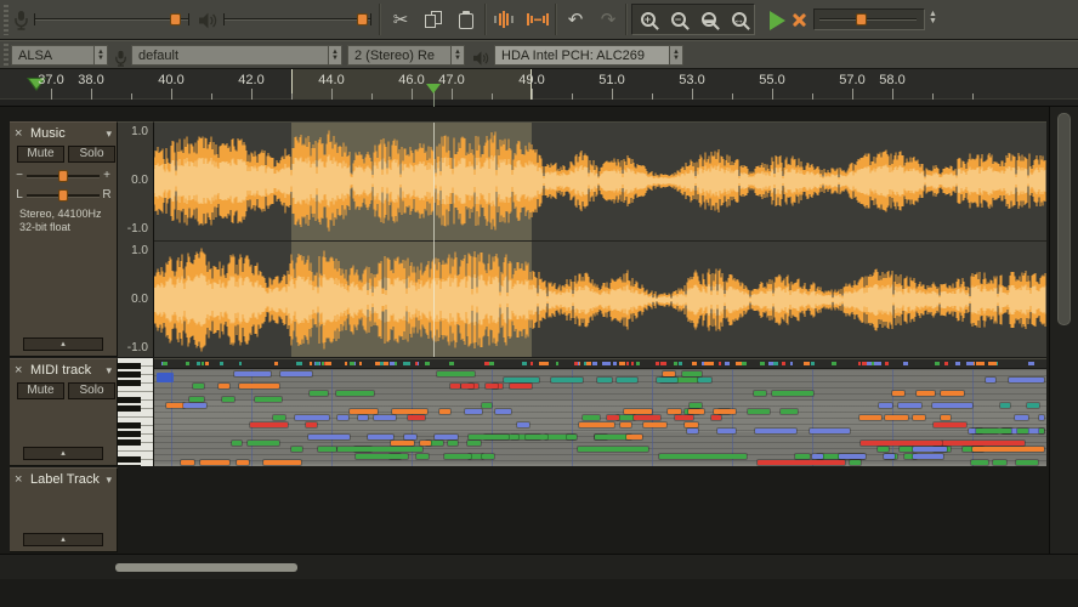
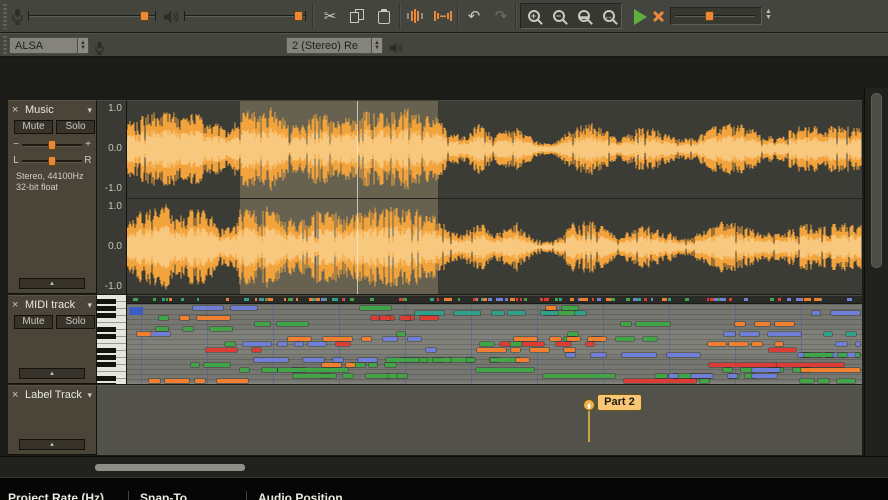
  ✂
  ↶
  ↷
  +
  −
  ▬
  ↔
  ALSA
- default
  2 (Stereo) Re
- HDA Intel PCH: ALC269
- 37.0
- 38.0
- 40.0
- 42.0
- 44.0
- 46.0
- 47.0
- 49.0
- 51.0
- 53.0
- 55.0
- 57.0
- 58.0
  ×
  Music
  ▾
  Mute
  Solo
  −
  +
  L
  R
  Stereo, 44100Hz
  32-bit float
  1.0
  0.0
  -1.0
  1.0
  0.0
  -1.0
  ×
  MIDI track
  ▾
  Mute
  Solo
  ×
  Label Track
  ▾
+ Part 2
+ Project Rate (Hz)
+ Snap-To
+ Audio Position
